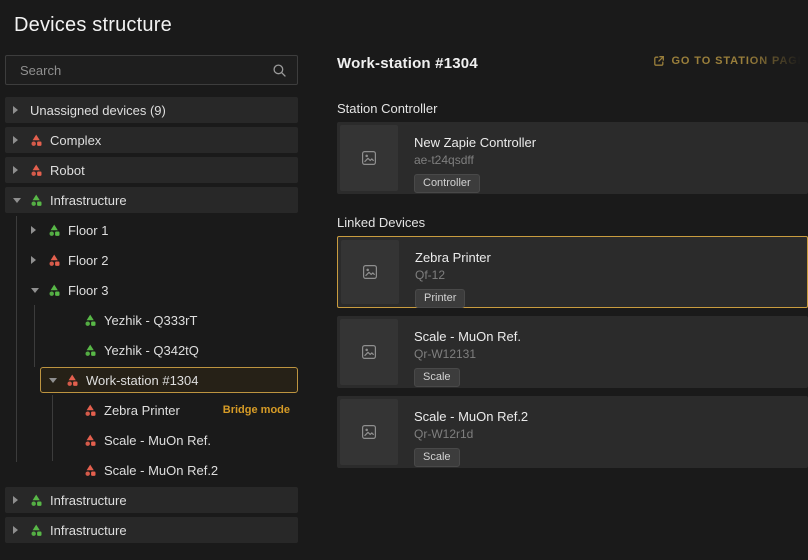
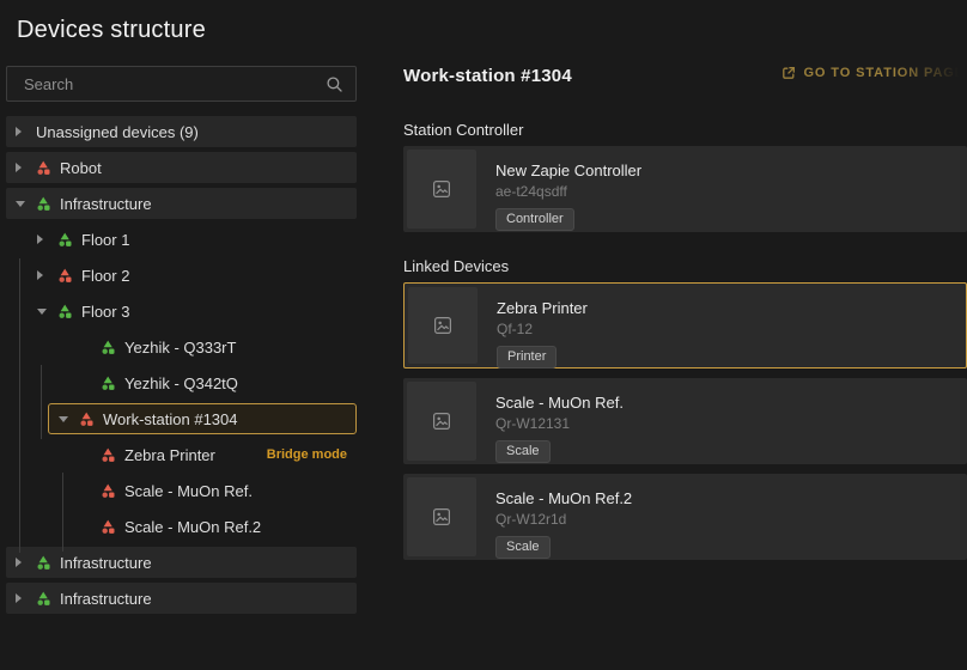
  Devices structure
  Search
  Unassigned devices (9)
- Complex
  Robot
  Infrastructure
  Floor 1
  Floor 2
  Floor 3
  Yezhik - Q333rT
  Yezhik - Q342tQ
  Work-station #1304
  Zebra Printer
  Bridge mode
  Scale - MuOn Ref.
  Scale - MuOn Ref.2
  Infrastructure
  Infrastructure
  Work-station #1304
  Station Controller
  New Zapie Controller
  ae-t24qsdff
  Controller
  Linked Devices
  Zebra Printer
  Qf-12
  Printer
  Scale - MuOn Ref.
  Qr-W12131
  Scale
  Scale - MuOn Ref.2
  Qr-W12r1d
  Scale
